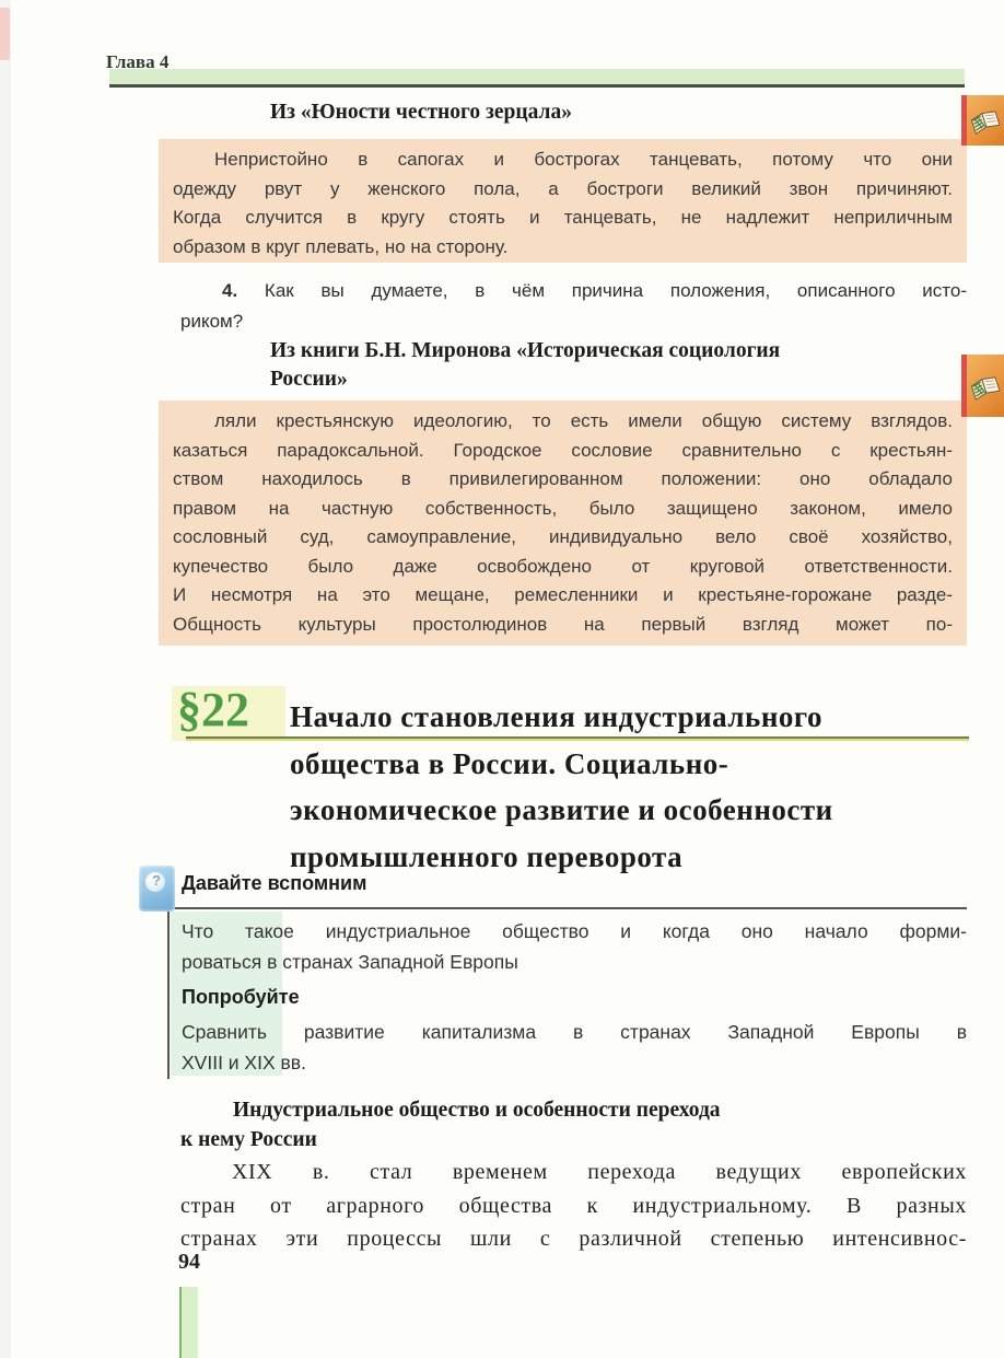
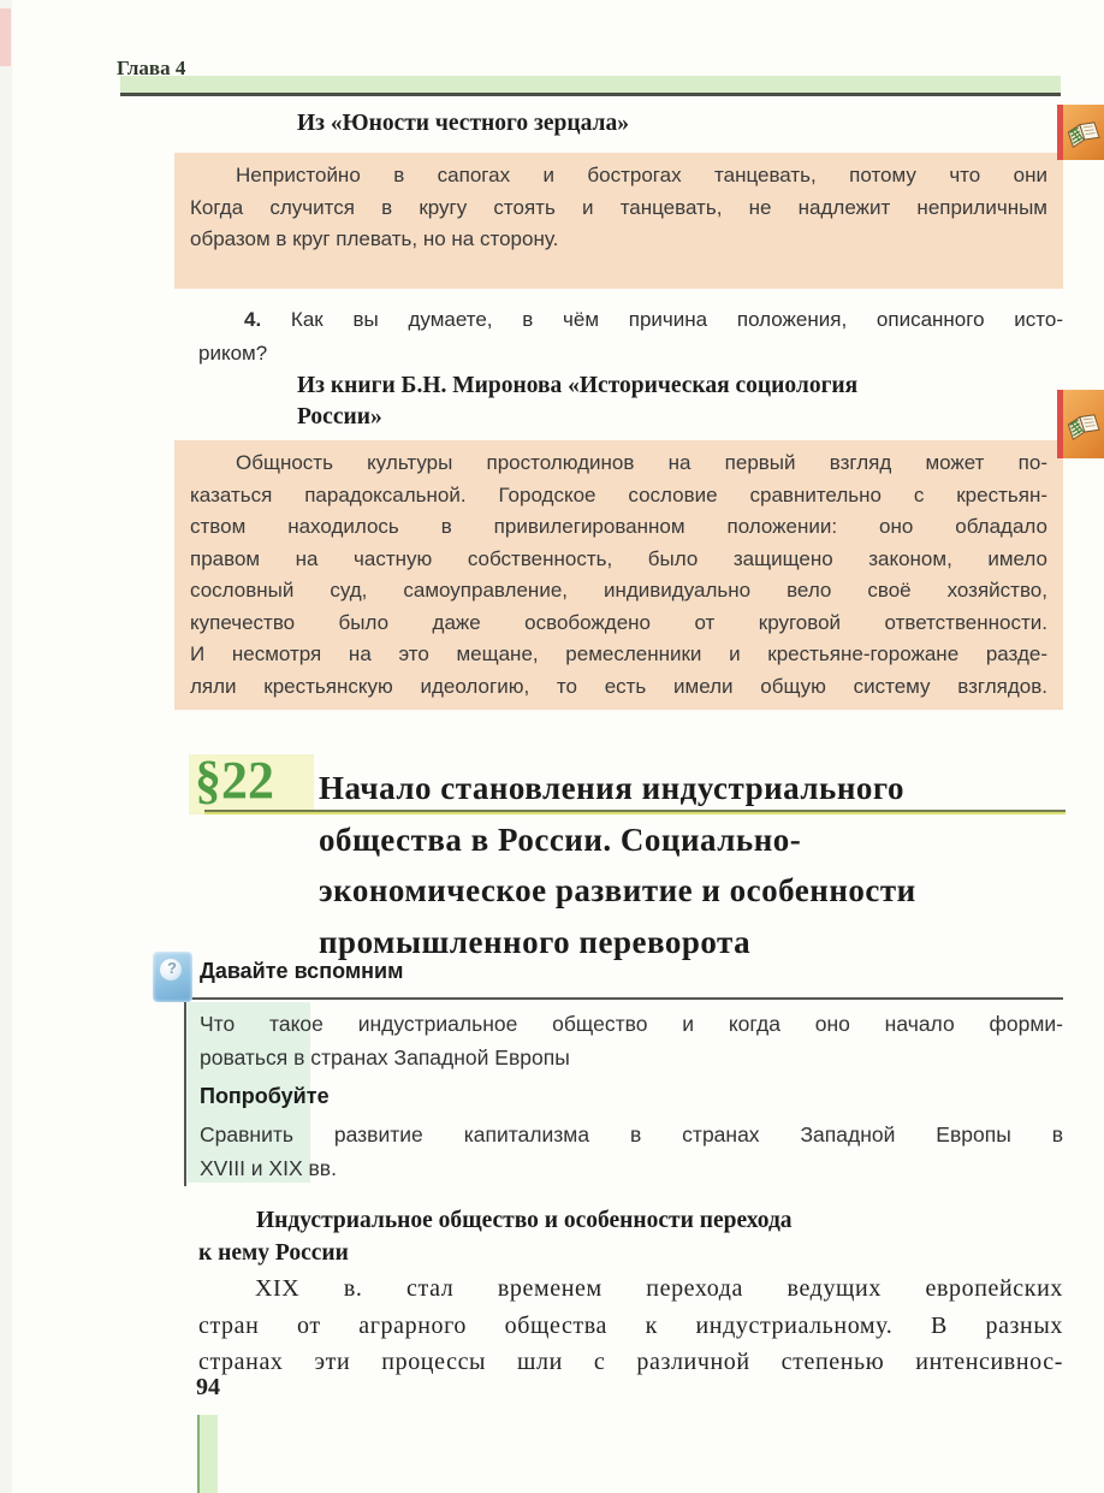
  Глава 4
  Из «Юности честного зерцала»
  Непристойно в сапогах и бострогах танцевать, потому что они
- одежду рвут у женского пола, а бостроги великий звон причиняют.
  Когда случится в кругу стоять и танцевать, не надлежит неприличным
  образом в круг плевать, но на сторону.
  4. Как вы думаете, в чём причина положения, описанного исто-
  риком?
  Из книги Б.Н. Миронова «Историческая социология
  России»
- ляли крестьянскую идеологию, то есть имели общую систему взглядов.
+ Общность культуры простолюдинов на первый взгляд может по-
  казаться парадоксальной. Городское сословие сравнительно с крестьян-
  ством находилось в привилегированном положении: оно обладало
  правом на частную собственность, было защищено законом, имело
  сословный суд, самоуправление, индивидуально вело своё хозяйство,
  купечество было даже освобождено от круговой ответственности.
  И несмотря на это мещане, ремесленники и крестьяне-горожане разде-
- Общность культуры простолюдинов на первый взгляд может по-
+ ляли крестьянскую идеологию, то есть имели общую систему взглядов.
  §22
  Начало становления индустриального
  общества в России. Социально-
  экономическое развитие и особенности
  промышленного переворота
  ?
  Давайте вспомним
  Что такое индустриальное общество и когда оно начало форми-
  роваться в странах Западной Европы
  Попробуйте
  Сравнить развитие капитализма в странах Западной Европы в
  XVIII и XIX вв.
  Индустриальное общество и особенности перехода
  к нему России
  XIX в. стал временем перехода ведущих европейских
  стран от аграрного общества к индустриальному. В разных
  странах эти процессы шли с различной степенью интенсивнос-
  94
